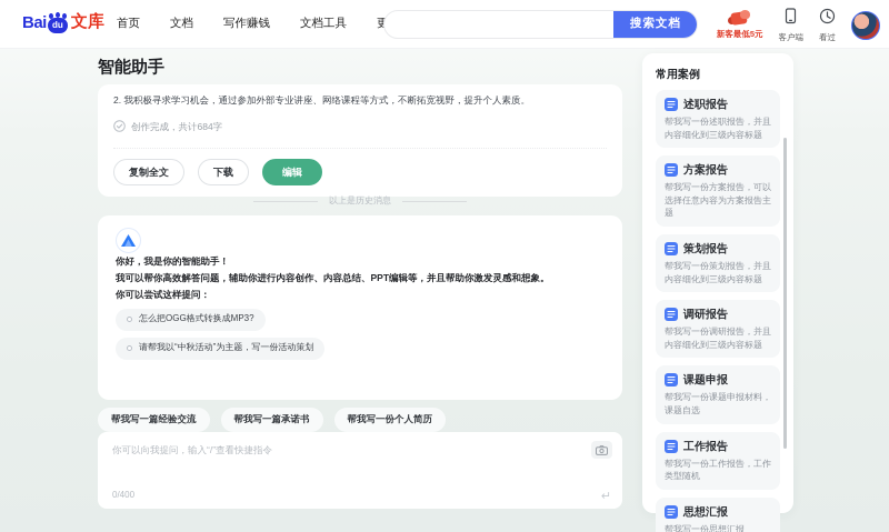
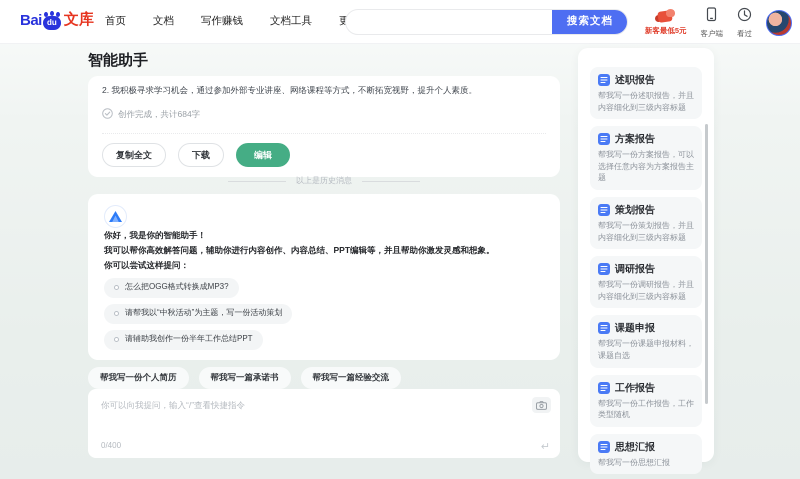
  Bai
  du
  文库
  首页
  文档
  写作赚钱
  文档工具
  搜索文档
  新客最低5元
  客户端
  看过
  智能助手
  2. 我积极寻求学习机会，通过参加外部专业讲座、网络课程等方式，不断拓宽视野，提升个人素质。
  创作完成，共计684字
  复制全文
  下载
  编辑
  以上是历史消息
  你好，我是你的智能助手！
  我可以帮你高效解答问题，辅助你进行内容创作、内容总结、PPT编辑等，并且帮助你激发灵感和想象。
  你可以尝试这样提问：
  怎么把OGG格式转换成MP3?
  请帮我以“中秋活动”为主题，写一份活动策划
+ 请辅助我创作一份半年工作总结PPT
- 帮我写一篇经验交流
+ 帮我写一份个人简历
  帮我写一篇承诺书
- 帮我写一份个人简历
+ 帮我写一篇经验交流
  你可以向我提问，输入“/”查看快捷指令
  0/400
  ↵
- 常用案例
  述职报告
  帮我写一份述职报告，并且内容细化到三级内容标题
  方案报告
  帮我写一份方案报告，可以选择任意内容为方案报告主题
  策划报告
  帮我写一份策划报告，并且内容细化到三级内容标题
  调研报告
  帮我写一份调研报告，并且内容细化到三级内容标题
  课题申报
  帮我写一份课题申报材料，课题自选
  工作报告
  帮我写一份工作报告，工作类型随机
  思想汇报
  帮我写一份思想汇报
